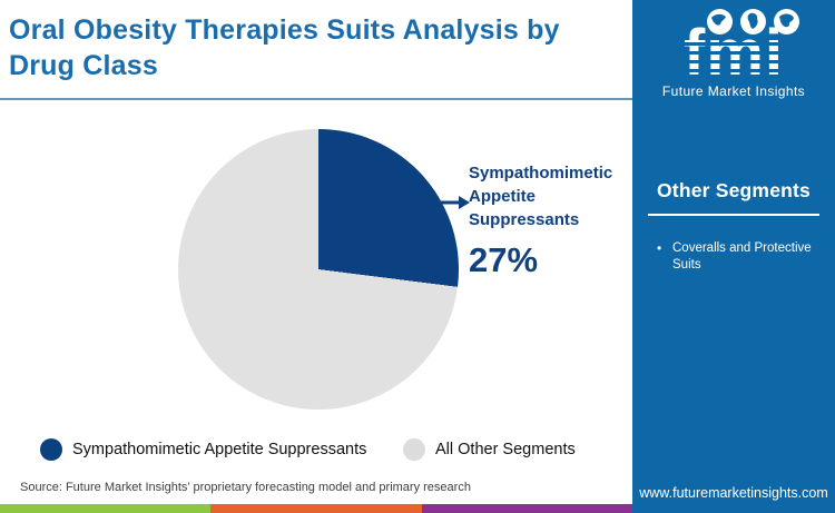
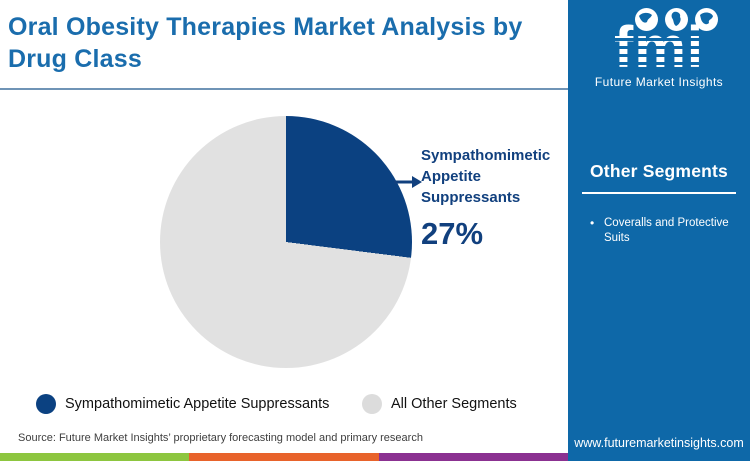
- Oral Obesity Therapies Suits Analysis by Drug Class
+ Oral Obesity Therapies Market Analysis by Drug Class
  Sympathomimetic Appetite Suppressants
  27%
  Sympathomimetic Appetite Suppressants
  All Other Segments
  Source: Future Market Insights’ proprietary forecasting model and primary research
  Future Market Insights
  Other Segments
  Coveralls and Protective Suits
  www.futuremarketinsights.com
